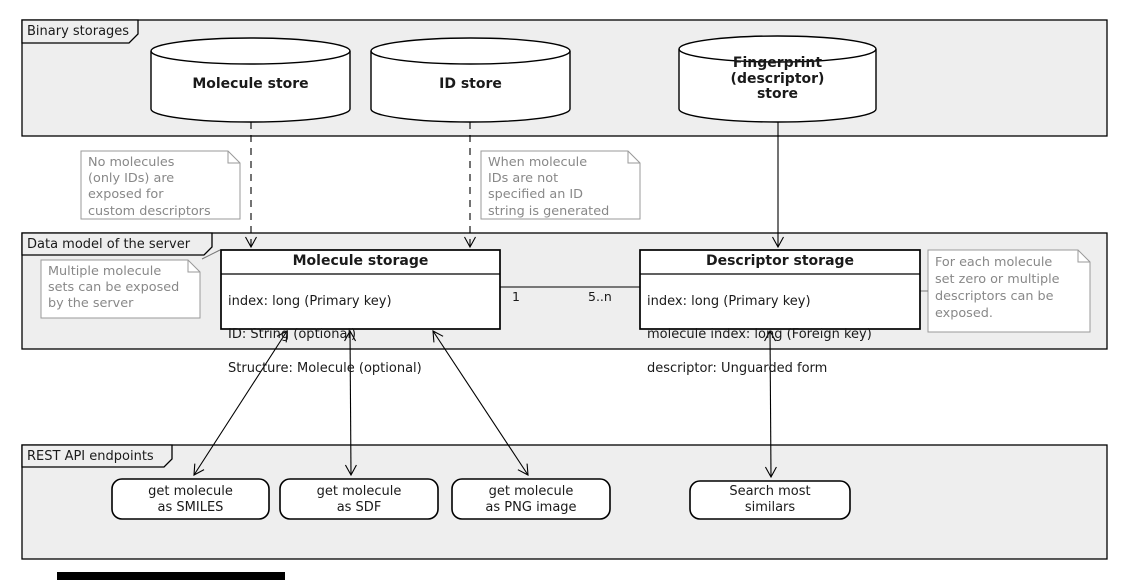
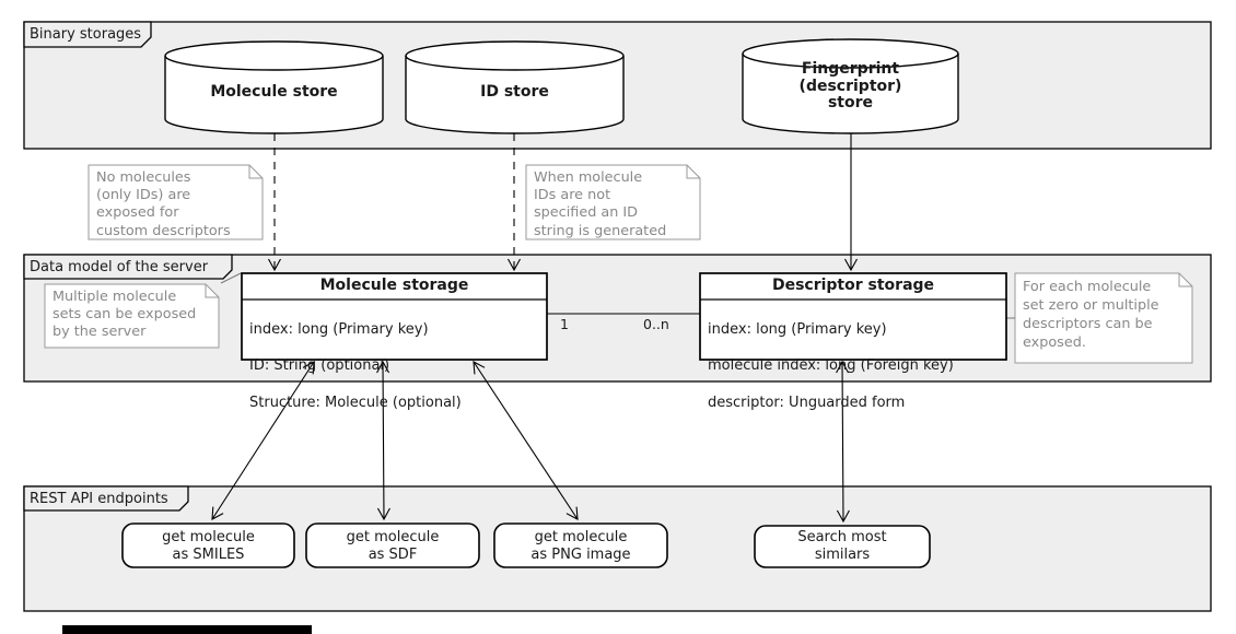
  Binary storages
  Data model of the server
  REST API endpoints
  Molecule store
  ID store
  Fingerprint
  (descriptor)
  store
  No molecules
  (only IDs) are
  exposed for
  custom descriptors
  When molecule
  IDs are not
  specified an ID
  string is generated
  Multiple molecule
  sets can be exposed
  by the server
  For each molecule
  set zero or multiple
  descriptors can be
  exposed.
  Molecule storage
  index: long (Primary key)
  ID: String (optional)
  Structure: Molecule (optional)
  Descriptor storage
  index: long (Primary key)
  molecule index: long (Foreign key)
  descriptor: Unguarded form
  1
- 5..n
+ 0..n
  get molecule
  as SMILES
  get molecule
  as SDF
  get molecule
  as PNG image
  Search most
  similars
